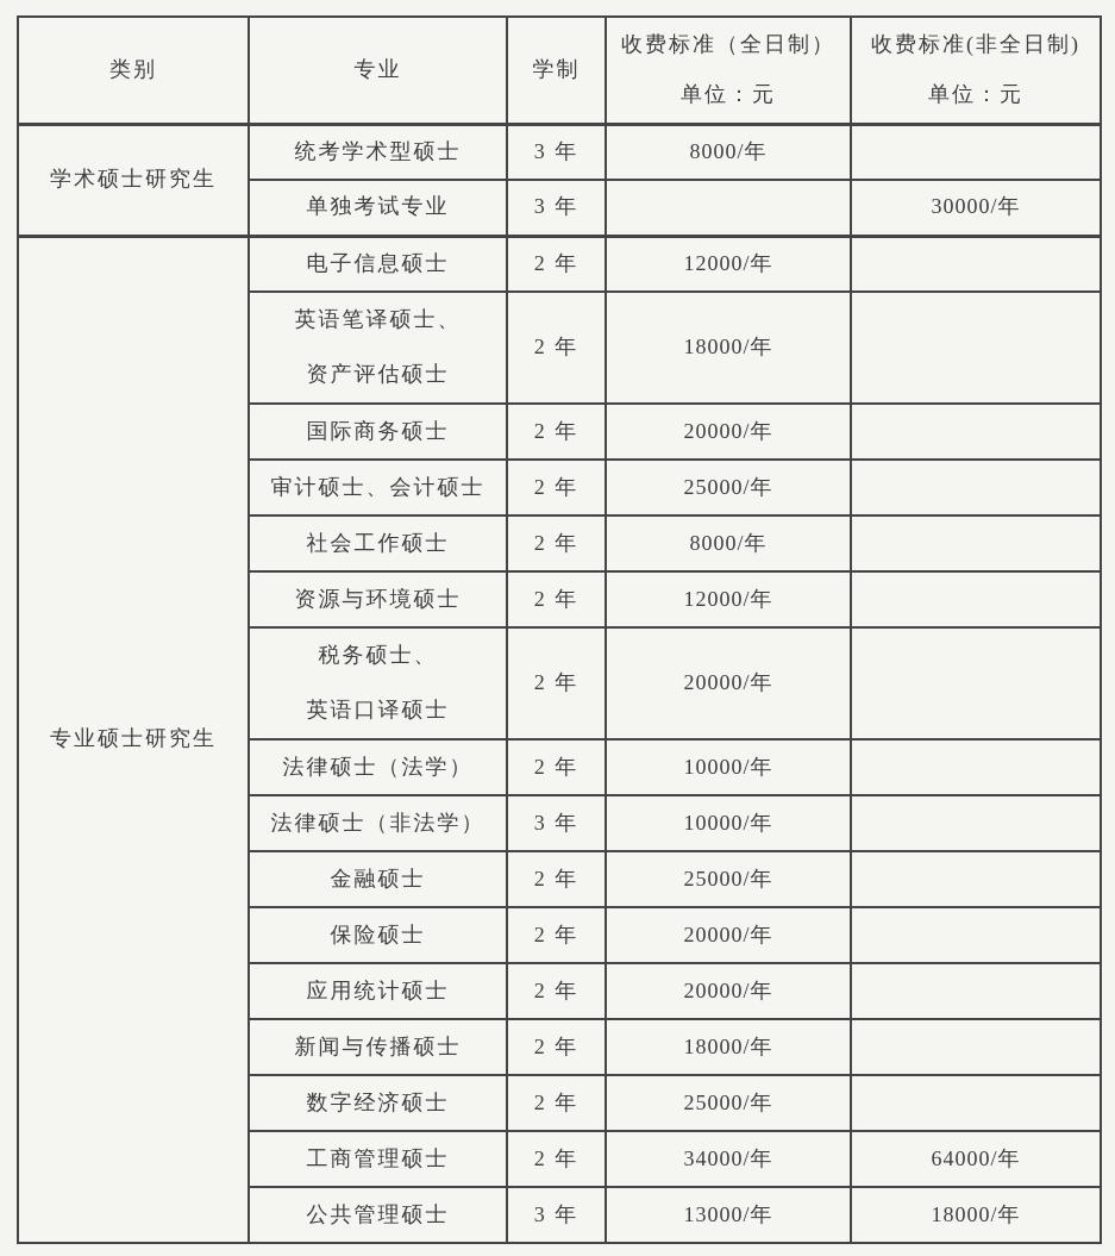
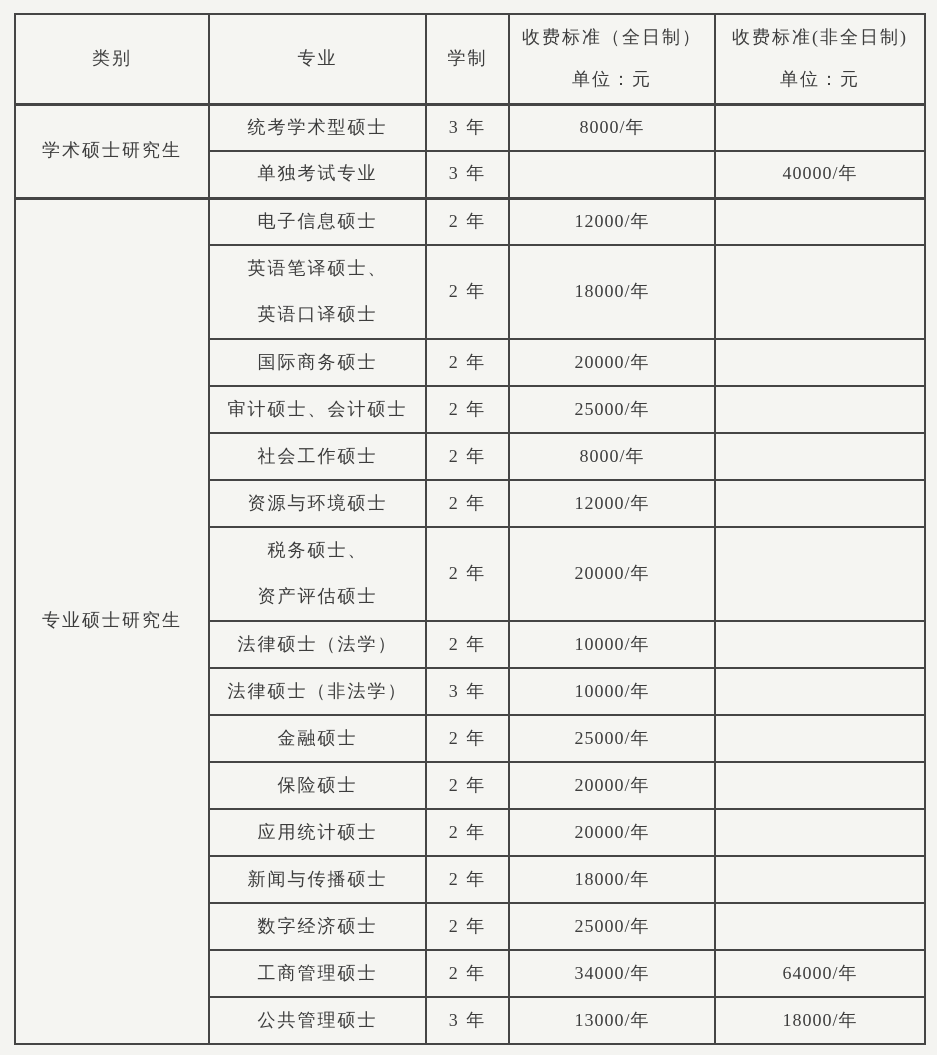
  类别	专业	学制	收费标准（全日制） 单位：元	收费标准(非全日制) 单位：元
  学术硕士研究生	统考学术型硕士	3 年	8000/年
- 单独考试专业	3 年		30000/年
+ 单独考试专业	3 年		40000/年
  专业硕士研究生	电子信息硕士	2 年	12000/年
- 英语笔译硕士、 资产评估硕士	2 年	18000/年
+ 英语笔译硕士、 英语口译硕士	2 年	18000/年
  国际商务硕士	2 年	20000/年
  审计硕士、会计硕士	2 年	25000/年
  社会工作硕士	2 年	8000/年
  资源与环境硕士	2 年	12000/年
- 税务硕士、 英语口译硕士	2 年	20000/年
+ 税务硕士、 资产评估硕士	2 年	20000/年
  法律硕士（法学）	2 年	10000/年
  法律硕士（非法学）	3 年	10000/年
  金融硕士	2 年	25000/年
  保险硕士	2 年	20000/年
  应用统计硕士	2 年	20000/年
  新闻与传播硕士	2 年	18000/年
  数字经济硕士	2 年	25000/年
  工商管理硕士	2 年	34000/年	64000/年
  公共管理硕士	3 年	13000/年	18000/年
